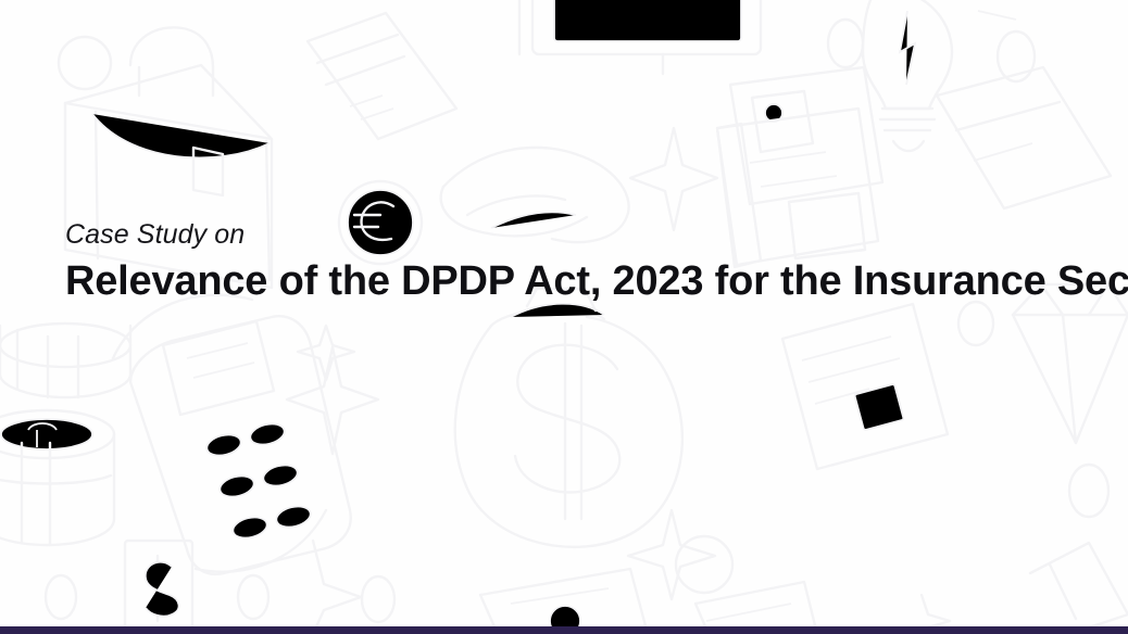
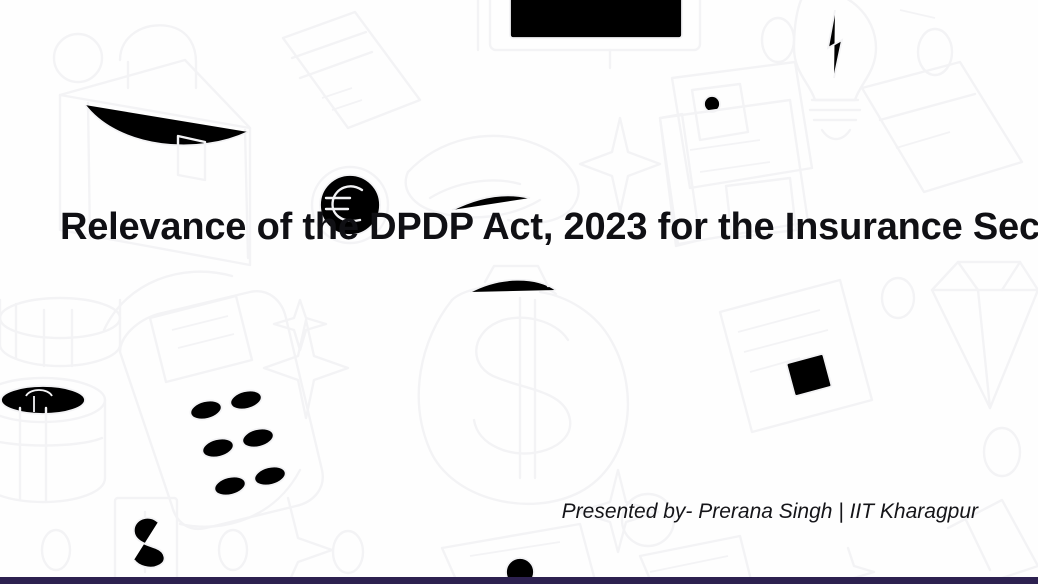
- Case Study on
  Relevance of the DPDP Act, 2023 for the Insurance Sec
+ Presented by- Prerana Singh | IIT Kharagpur
